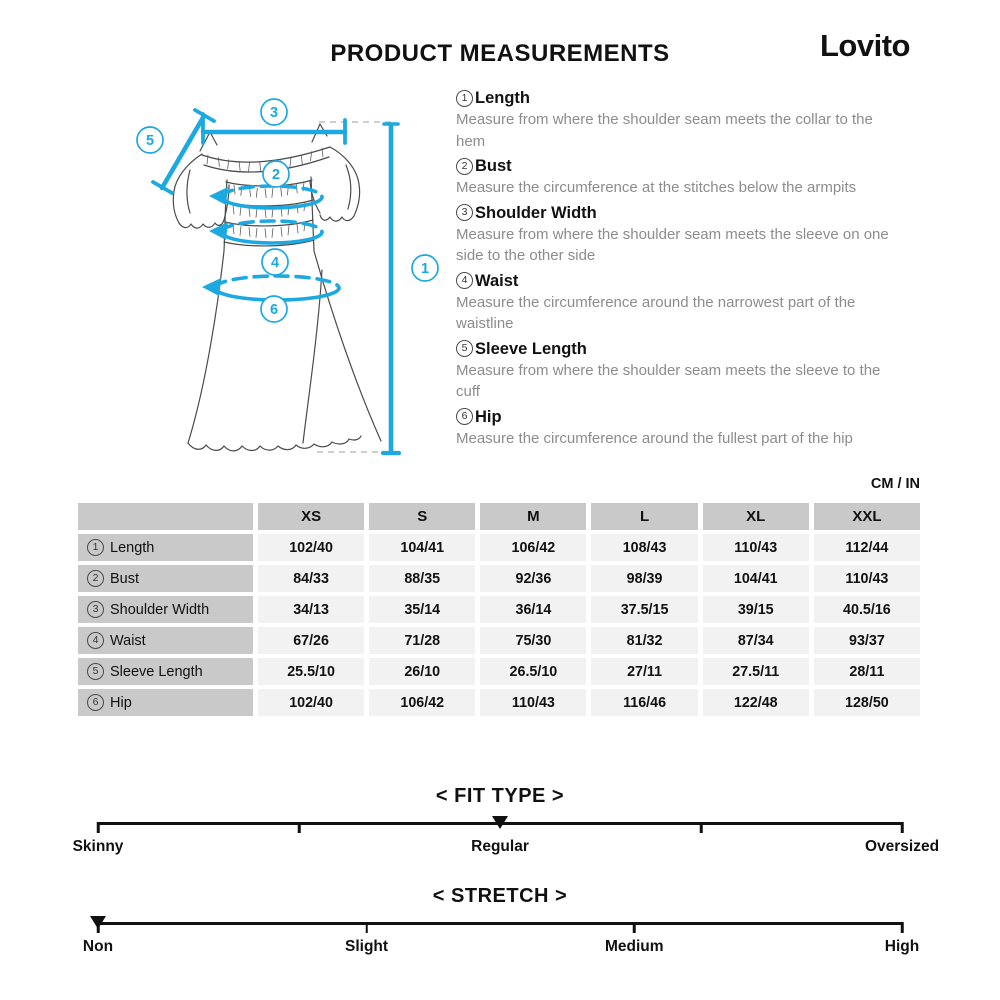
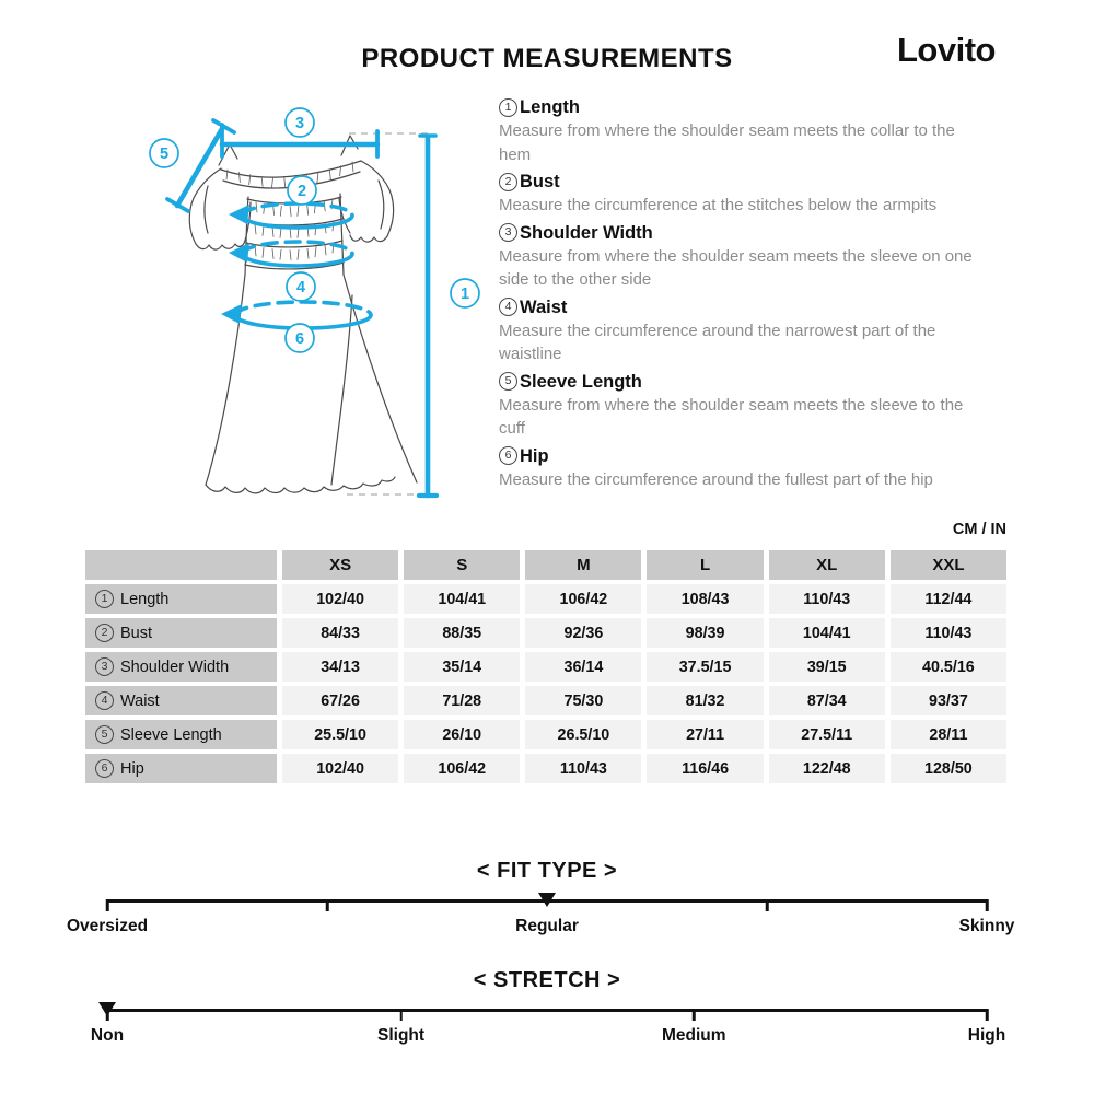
  PRODUCT MEASUREMENTS
  Lovito
  3
  5
  2
  4
  6
  1
  1
  Length
  Measure from where the shoulder seam meets the collar to the hem
  2
  Bust
  Measure the circumference at the stitches below the armpits
  3
  Shoulder Width
  Measure from where the shoulder seam meets the sleeve on one side to the other side
  4
  Waist
  Measure the circumference around the narrowest part of the waistline
  5
  Sleeve Length
  Measure from where the shoulder seam meets the sleeve to the cuff
  6
  Hip
  Measure the circumference around the fullest part of the hip
  CM / IN
  XS
  S
  M
  L
  XL
  XXL
  1
  Length
  102/40
  104/41
  106/42
  108/43
  110/43
  112/44
  2
  Bust
  84/33
  88/35
  92/36
  98/39
  104/41
  110/43
  3
  Shoulder Width
  34/13
  35/14
  36/14
  37.5/15
  39/15
  40.5/16
  4
  Waist
  67/26
  71/28
  75/30
  81/32
  87/34
  93/37
  5
  Sleeve Length
  25.5/10
  26/10
  26.5/10
  27/11
  27.5/11
  28/11
  6
  Hip
  102/40
  106/42
  110/43
  116/46
  122/48
  128/50
  < FIT TYPE >
- Skinny
+ Oversized
  Regular
- Oversized
+ Skinny
  < STRETCH >
  Non
  Slight
  Medium
  High
